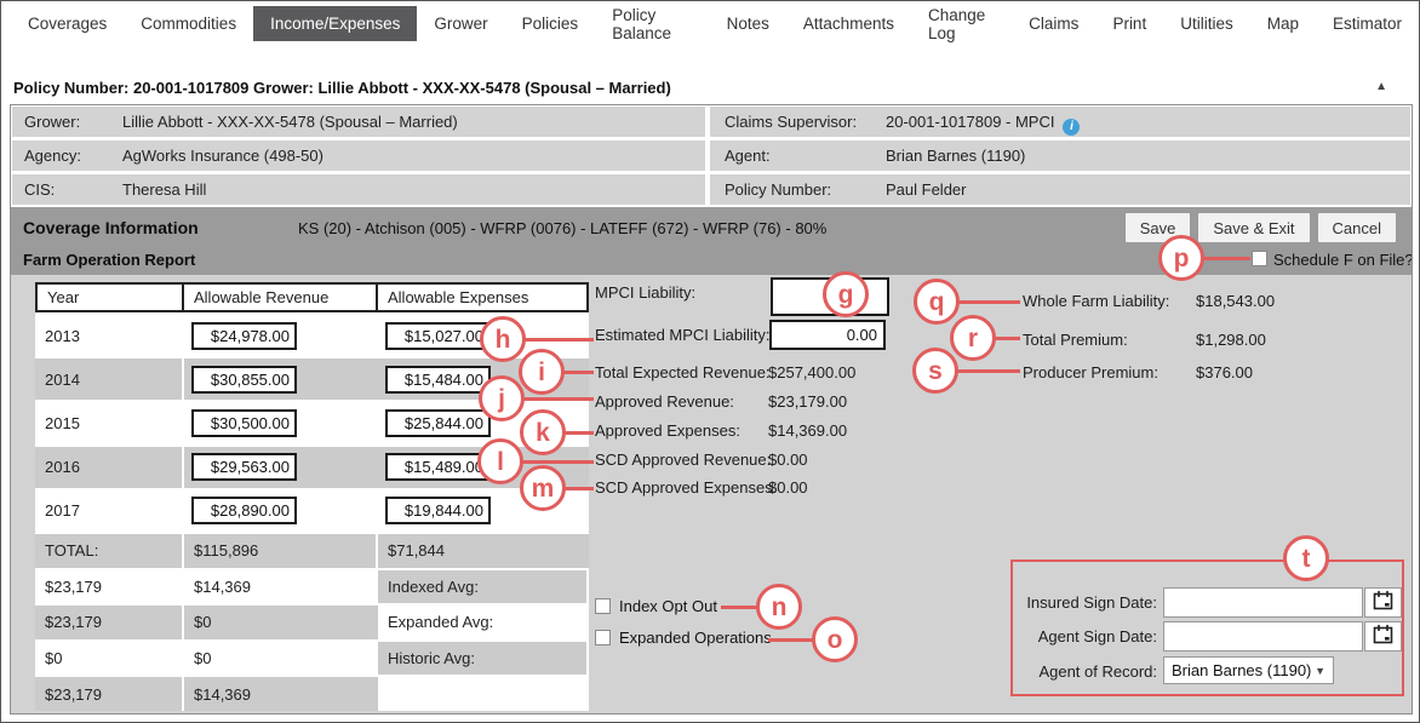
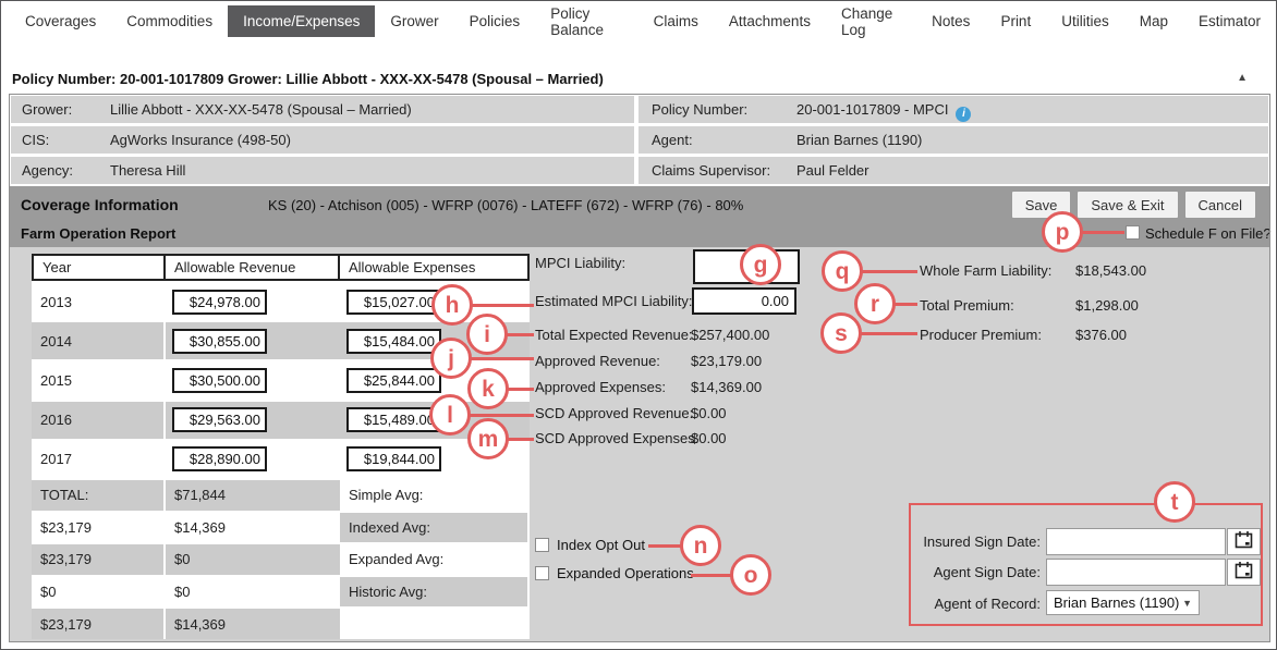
  Coverages
  Commodities
  Income/Expenses
  Grower
  Policies
  Policy Balance
- Notes
+ Claims
  Attachments
  Change Log
- Claims
+ Notes
  Print
  Utilities
  Map
  Estimator
  Policy Number: 20-001-1017809 Grower: Lillie Abbott - XXX-XX-5478 (Spousal – Married)
  ▲
  Grower:
  Lillie Abbott - XXX-XX-5478 (Spousal – Married)
- Agency:
+ CIS:
  AgWorks Insurance (498-50)
- CIS:
+ Agency:
  Theresa Hill
- Claims Supervisor:
+ Policy Number:
  20-001-1017809 - MPCI i
  Agent:
  Brian Barnes (1190)
- Policy Number:
+ Claims Supervisor:
  Paul Felder
  Coverage Information
  KS (20) - Atchison (005) - WFRP (0076) - LATEFF (672) - WFRP (76) - 80%
  Save
  Save & Exit
  Cancel
  Farm Operation Report
  Schedule F on File?
  Year
  Allowable Revenue
  Allowable Expenses
  2013
  $24,978.00
  $15,027.0
  2014
  $30,855.00
  $15,484.00
  2015
  $30,500.00
  $25,844.00
  2016
  $29,563.00
  $15,489.0
  2017
  $28,890.00
  $19,844.00
  TOTAL:
- $115,896
  $71,844
+ Simple Avg:
  $23,179
  $14,369
  Indexed Avg:
  $23,179
  $0
  Expanded Avg:
  $0
  $0
  Historic Avg:
  $23,179
  $14,369
  MPCI Liability:
  Estimated MPCI Liability:
  0.00
  Total Expected Revenue:
  $257,400.00
  Approved Revenue:
  $23,179.00
  Approved Expenses:
  $14,369.00
  SCD Approved Revenue:
  $0.00
  SCD Approved Expenses:
  $0.00
  Whole Farm Liability:
  $18,543.00
  Total Premium:
  $1,298.00
  Producer Premium:
  $376.00
  Index Opt Out
  Expanded Operation
  Insured Sign Date:
  Agent Sign Date:
  Agent of Record:
  Brian Barnes (1190)
  ▼
  g
  h
  i
  j
  k
  l
  m
  n
  o
  p
  q
  r
  s
  t
